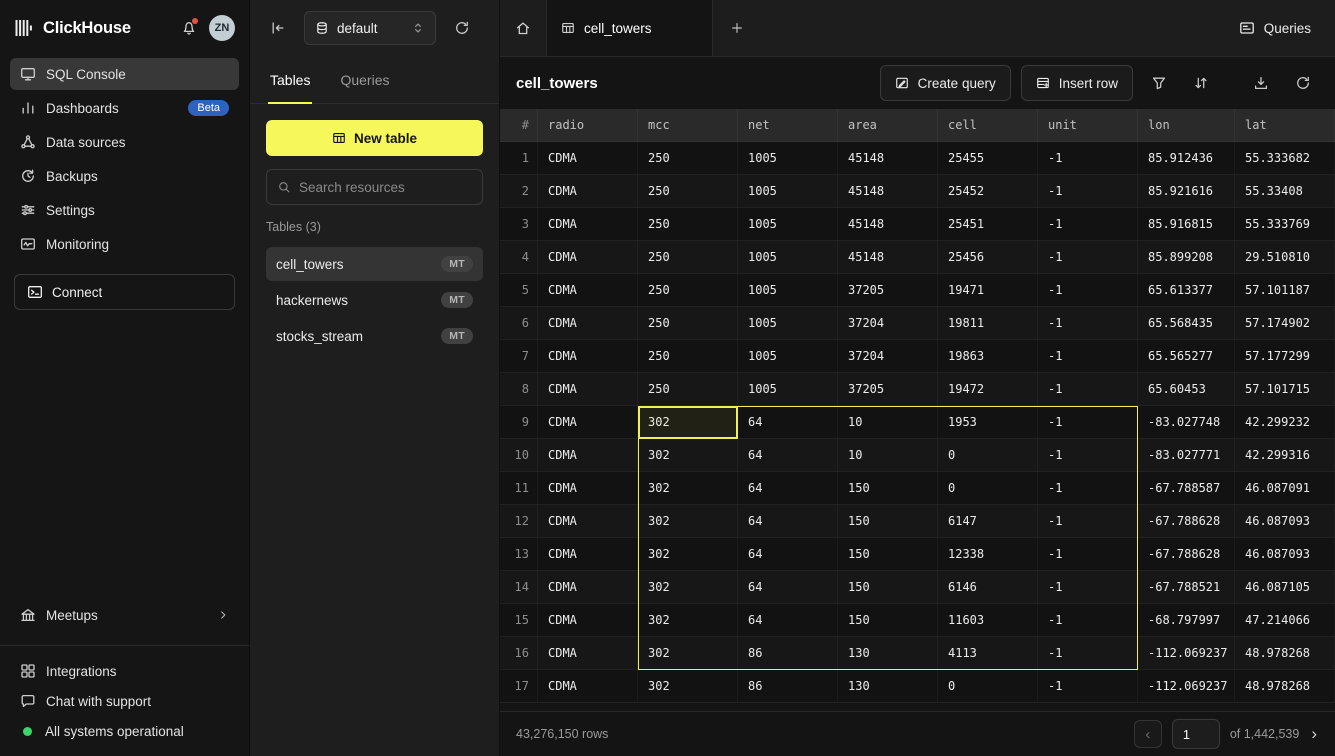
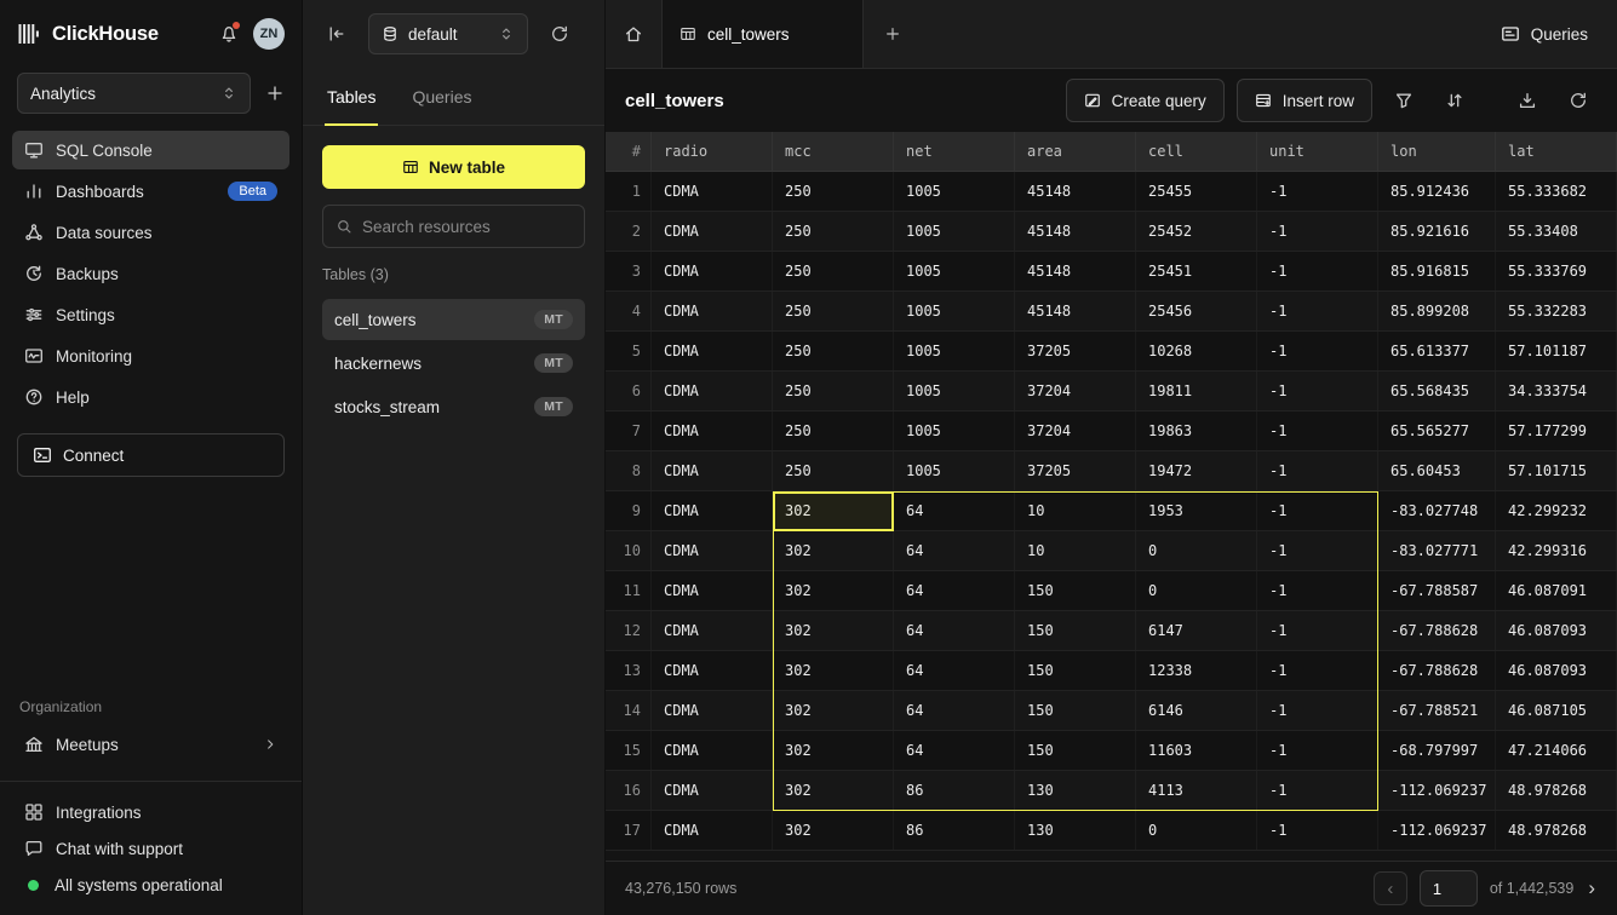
  ClickHouse
  ZN
+ Analytics
  SQL Console
  Dashboards
  Beta
  Data sources
  Backups
  Settings
  Monitoring
+ Help
  Connect
+ Organization
  Meetups
  Integrations
  Chat with support
  All systems operational
  default
  Tables
  Queries
  New table
  Search resources
  Tables (3)
  cell_towers
  MT
  hackernews
  MT
  stocks_stream
  MT
  cell_towers
  Queries
  cell_towers
  Create query
  Insert row
  #
  radio
  mcc
  net
  area
  cell
  unit
  lon
  lat
  1
  CDMA
  250
  1005
  45148
  25455
  -1
  85.912436
  55.333682
  2
  CDMA
  250
  1005
  45148
  25452
  -1
  85.921616
  55.33408
  3
  CDMA
  250
  1005
  45148
  25451
  -1
  85.916815
  55.333769
  4
  CDMA
  250
  1005
  45148
  25456
  -1
  85.899208
- 29.510810
+ 55.332283
  5
  CDMA
  250
  1005
  37205
- 19471
+ 10268
  -1
  65.613377
  57.101187
  6
  CDMA
  250
  1005
  37204
  19811
  -1
  65.568435
- 57.174902
+ 34.333754
  7
  CDMA
  250
  1005
  37204
  19863
  -1
  65.565277
  57.177299
  8
  CDMA
  250
  1005
  37205
  19472
  -1
  65.60453
  57.101715
  9
  CDMA
  302
  64
  10
  1953
  -1
  -83.027748
  42.299232
  10
  CDMA
  302
  64
  10
  0
  -1
  -83.027771
  42.299316
  11
  CDMA
  302
  64
  150
  0
  -1
  -67.788587
  46.087091
  12
  CDMA
  302
  64
  150
  6147
  -1
  -67.788628
  46.087093
  13
  CDMA
  302
  64
  150
  12338
  -1
  -67.788628
  46.087093
  14
  CDMA
  302
  64
  150
  6146
  -1
  -67.788521
  46.087105
  15
  CDMA
  302
  64
  150
  11603
  -1
  -68.797997
  47.214066
  16
  CDMA
  302
  86
  130
  4113
  -1
  -112.069237
  48.978268
  17
  CDMA
  302
  86
  130
  0
  -1
  -112.069237
  48.978268
  43,276,150 rows
  ‹
  1
  of 1,442,539
  ›
